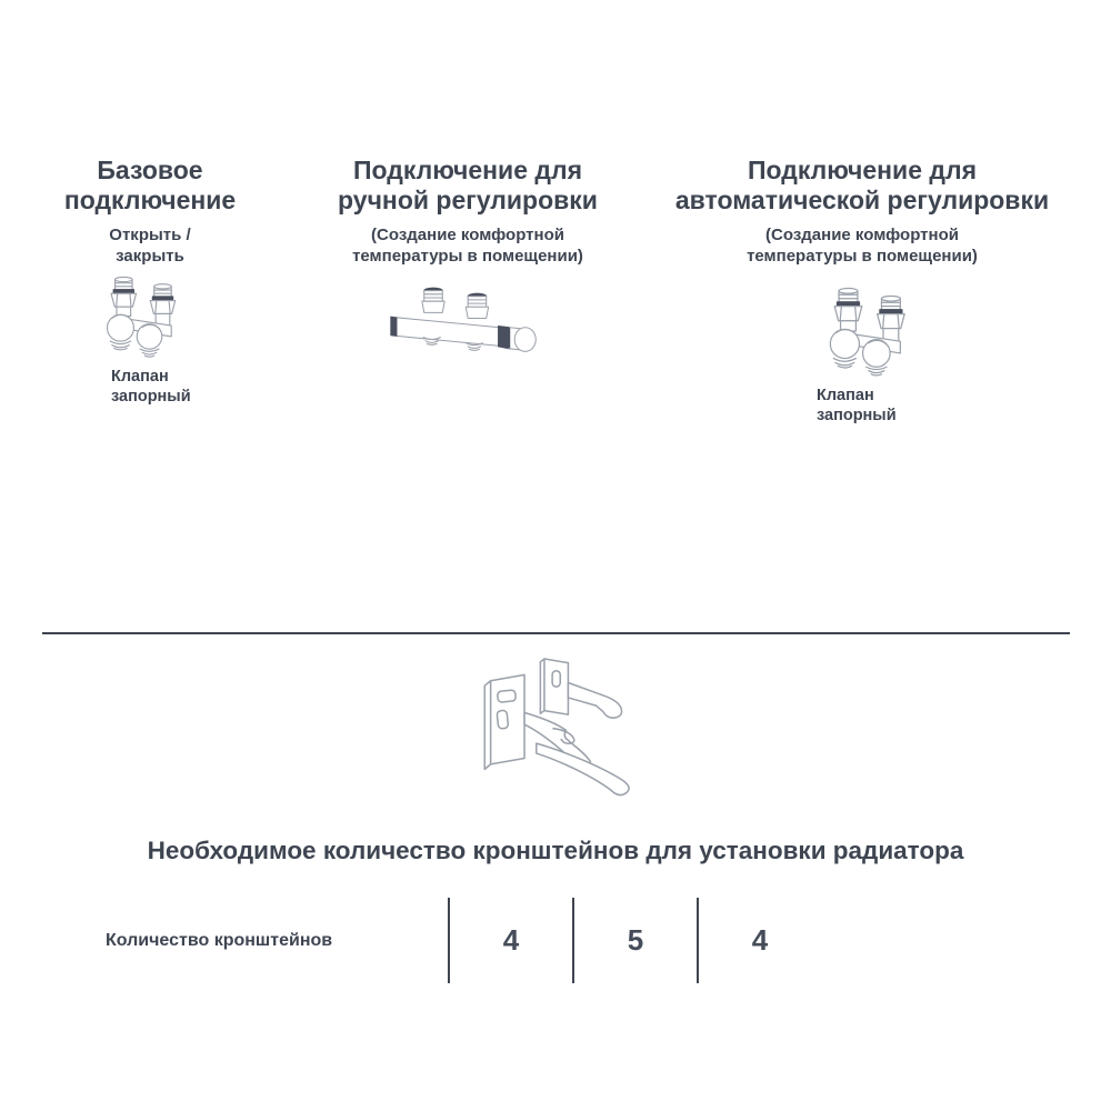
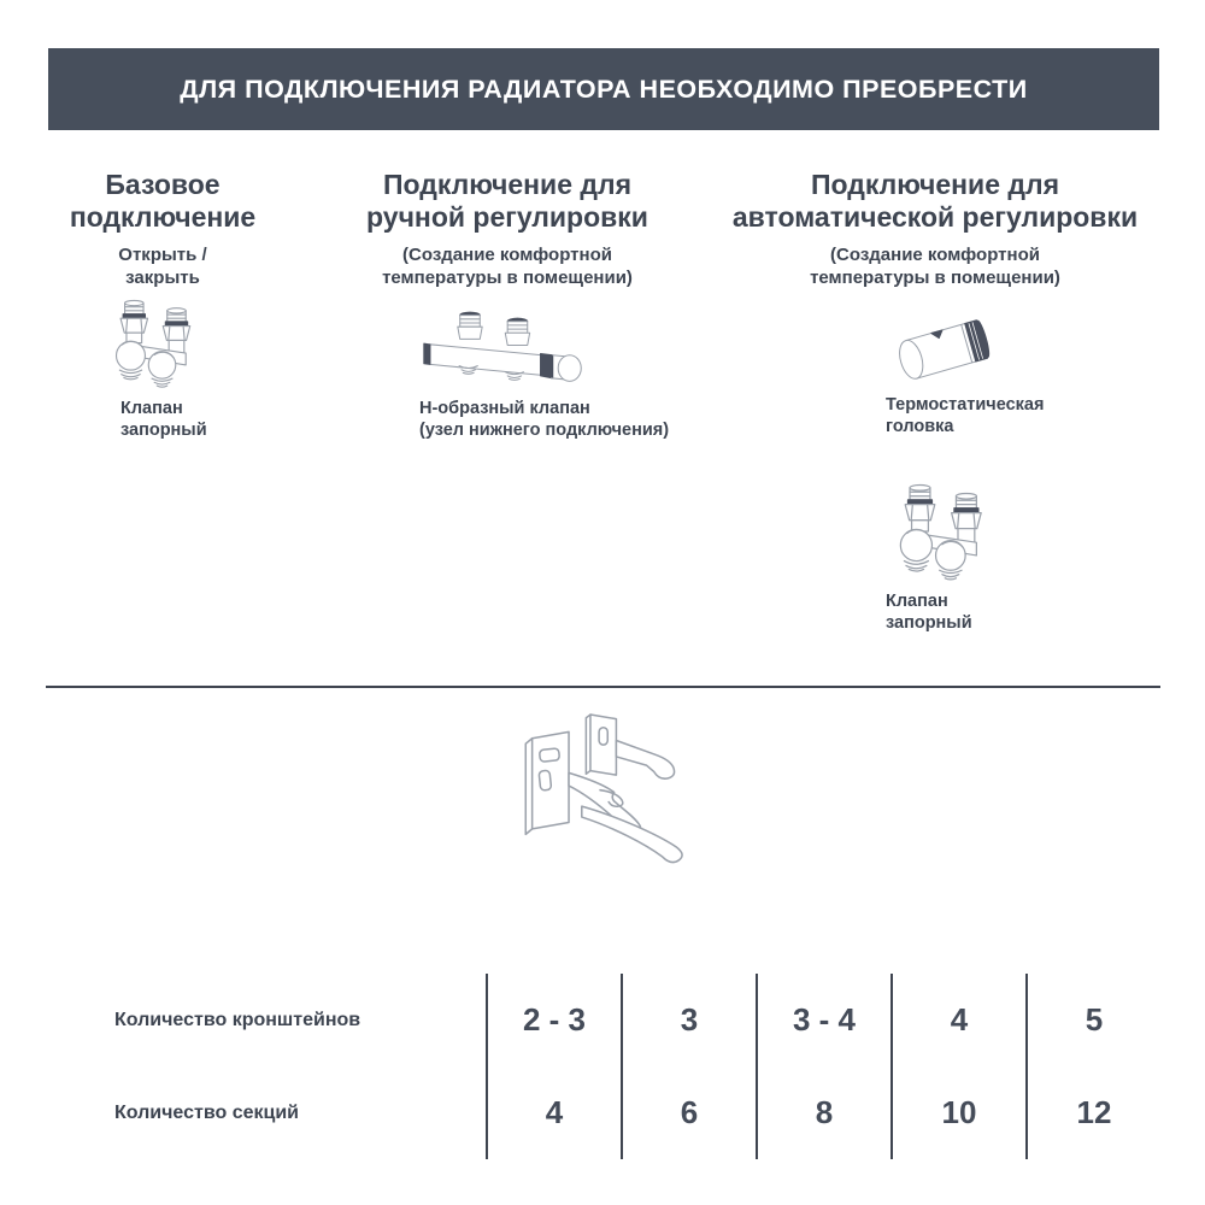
+ ДЛЯ ПОДКЛЮЧЕНИЯ РАДИАТОРА НЕОБХОДИМО ПРЕОБРЕСТИ
  Базовое
  подключение
  Открыть /
  закрыть
  Клапан
  запорный
  Подключение для
  ручной регулировки
  (Создание комфортной
  температуры в помещении)
+ Н-образный клапан
+ (узел нижнего подключения)
  Подключение для
  автоматической регулировки
  (Создание комфортной
  температуры в помещении)
+ Термостатическая
+ головка
  Клапан
  запорный
- Необходимое количество кронштейнов для установки радиатора
  Количество кронштейнов
+ 2 - 3
+ 3
+ 3 - 4
  4
  5
+ Количество секций
  4
+ 6
+ 8
+ 10
+ 12
